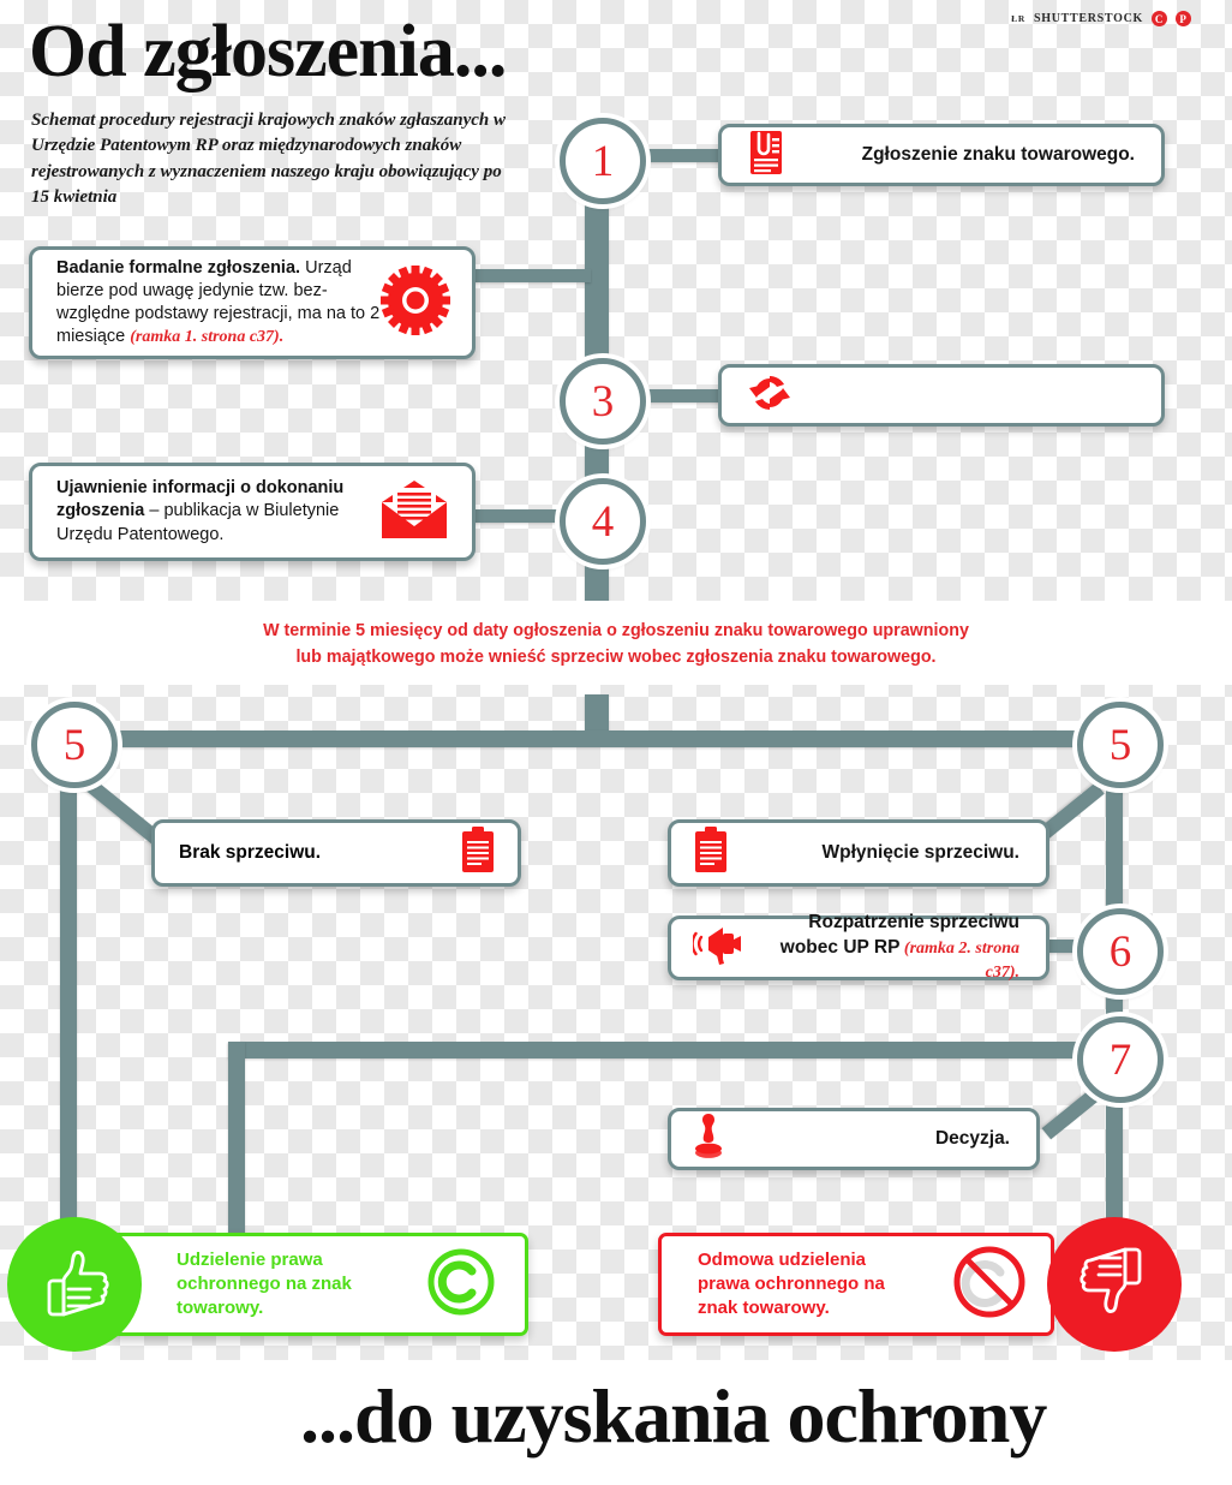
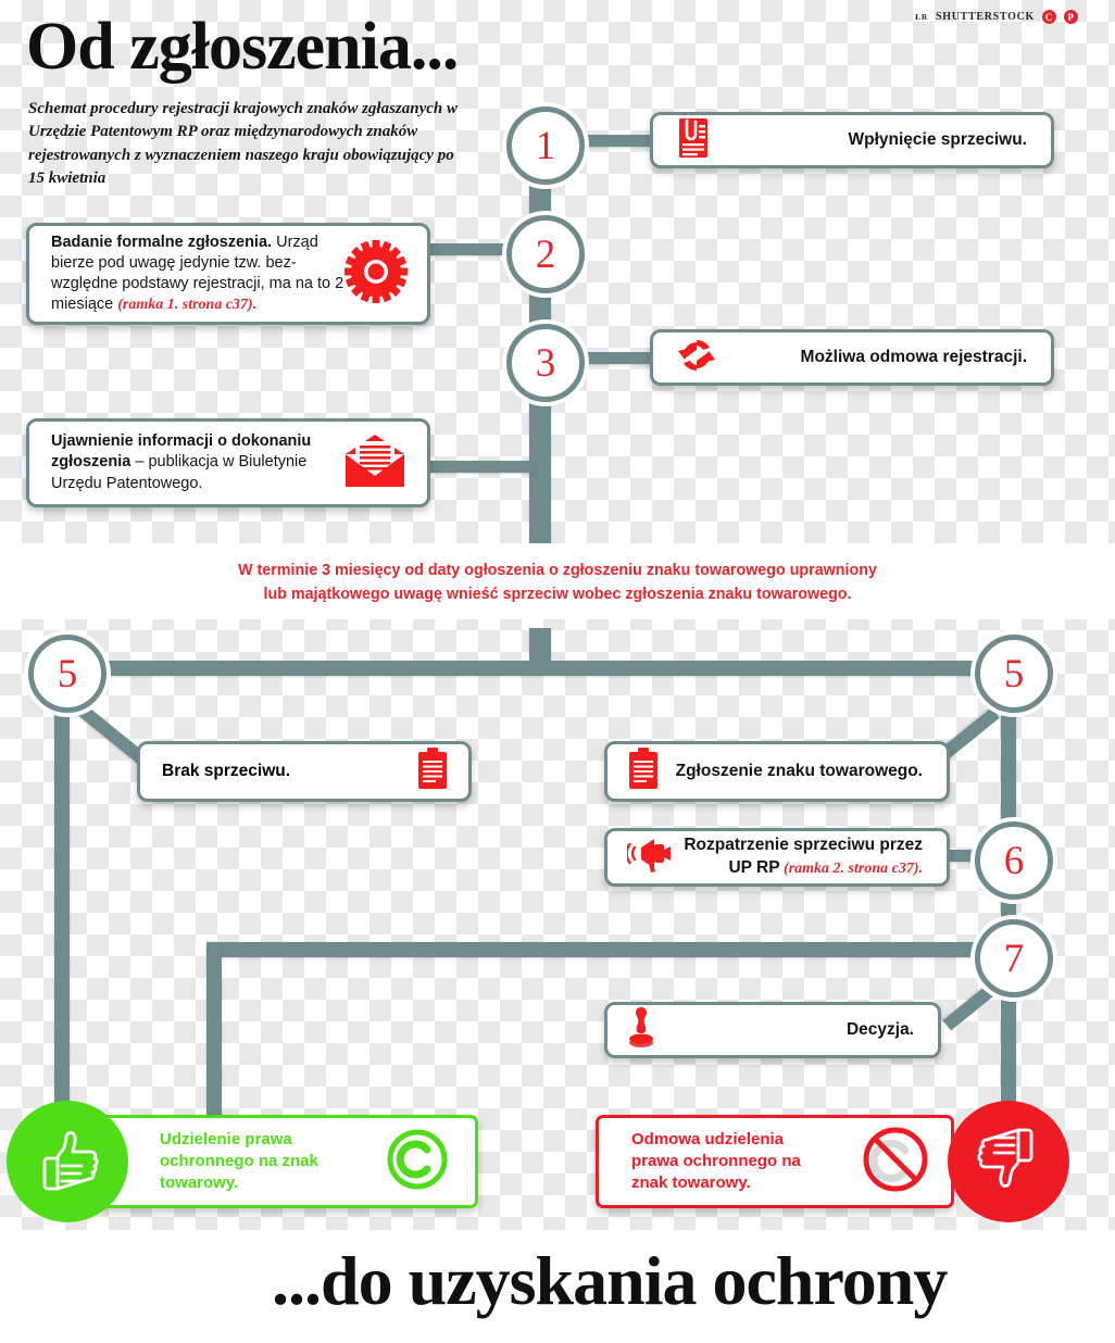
  Od zgłoszenia...
  Schemat procedury rejestracji krajowych znaków zgłaszanych w Urzędzie Patentowym RP oraz międzynarodowych znaków rejestrowanych z wyznaczeniem naszego kraju obowiązujący po 15 kwietnia
  ŁR
  SHUTTERSTOCK
  C
  P
  1
+ 2
  3
- 4
  5
  5
  6
  7
- Zgłoszenie znaku towarowego.
+ Wpłynięcie sprzeciwu.
  Badanie formalne zgłoszenia. Urząd bierze pod uwagę jedynie tzw. bez-względne podstawy rejestracji, ma na to 2 miesiące (ramka 1. strona c37).
+ Możliwa odmowa rejestracji.
  Ujawnienie informacji o dokonaniu zgłoszenia – publikacja w Biuletynie Urzędu Patentowego.
- W terminie 5 miesięcy od daty ogłoszenia o zgłoszeniu znaku towarowego uprawniony
+ W terminie 3 miesięcy od daty ogłoszenia o zgłoszeniu znaku towarowego uprawniony
- lub majątkowego może wnieść sprzeciw wobec zgłoszenia znaku towarowego.
+ lub majątkowego uwagę wnieść sprzeciw wobec zgłoszenia znaku towarowego.
  Brak sprzeciwu.
- Wpłynięcie sprzeciwu.
+ Zgłoszenie znaku towarowego.
- Rozpatrzenie sprzeciwu wobec UP RP (ramka 2. strona c37).
+ Rozpatrzenie sprzeciwu przez UP RP (ramka 2. strona c37).
  Decyzja.
  Udzielenie prawa ochronnego na znak towarowy.
  Odmowa udzielenia prawa ochronnego na znak towarowy.
  ...do uzyskania ochrony
